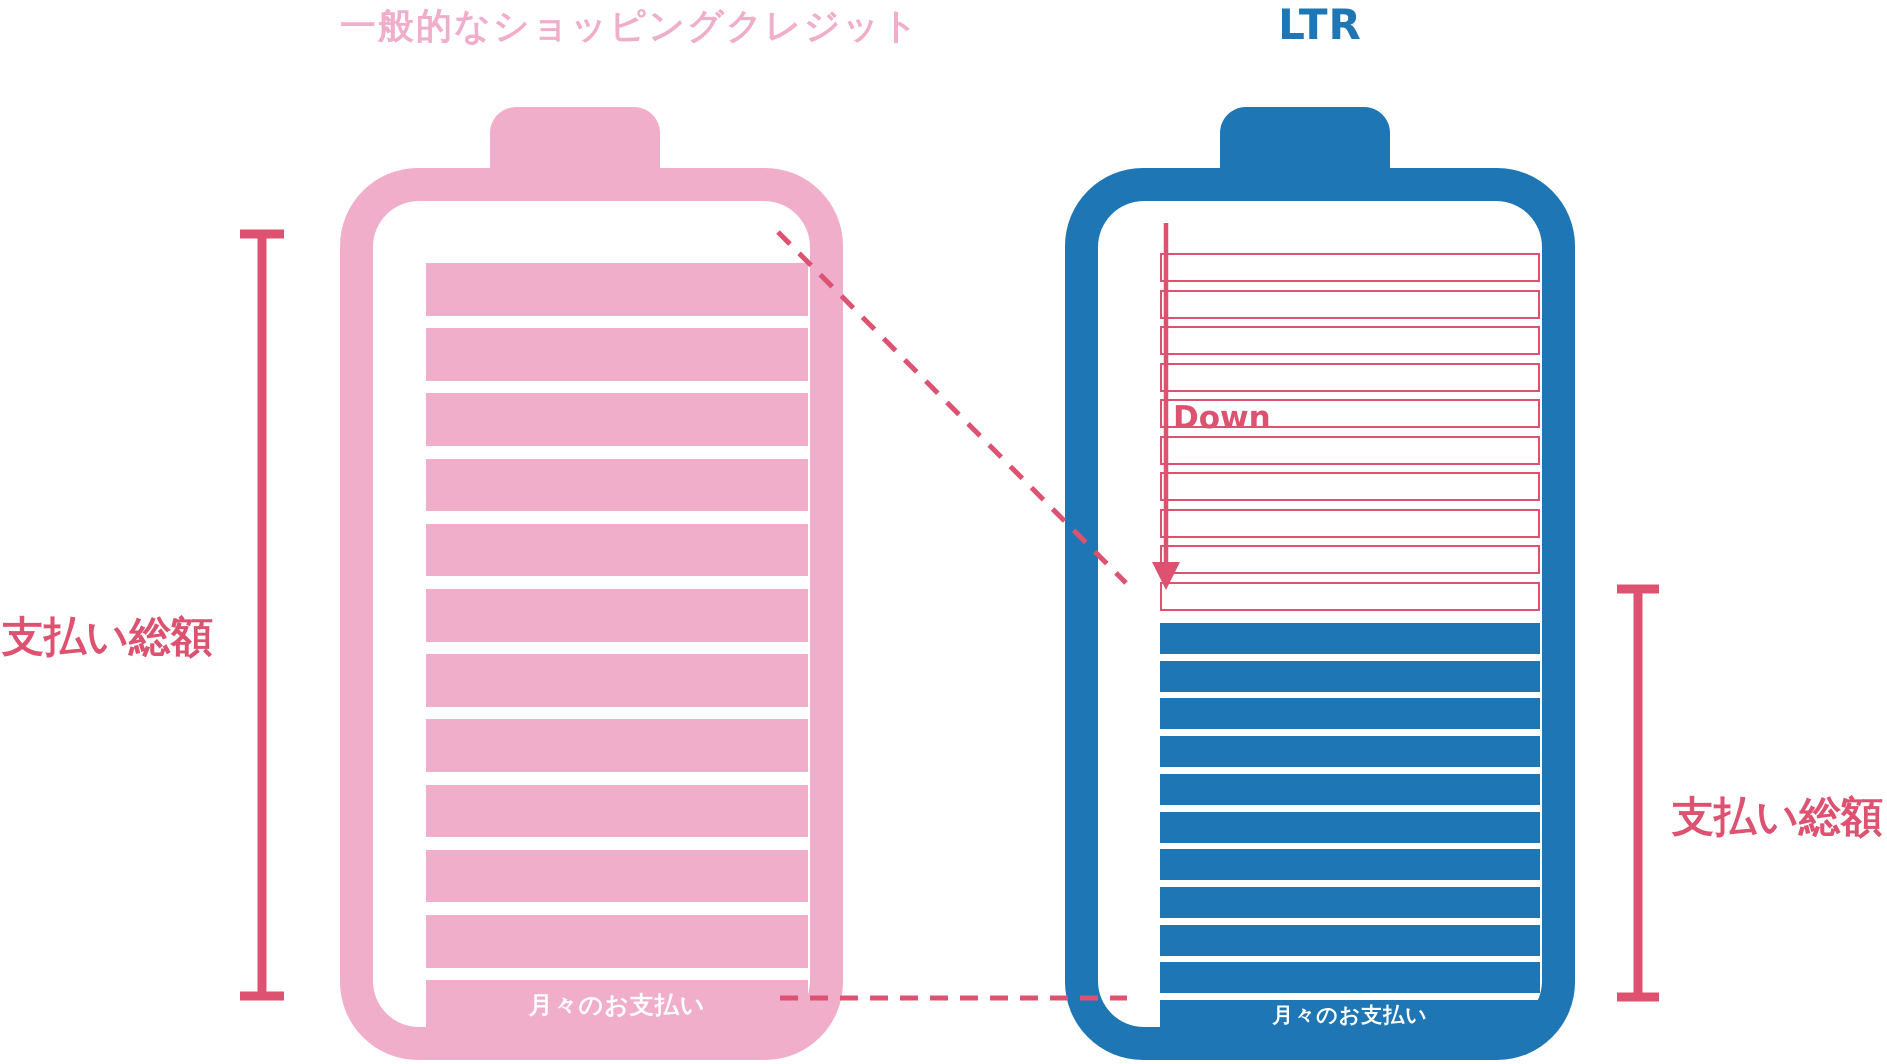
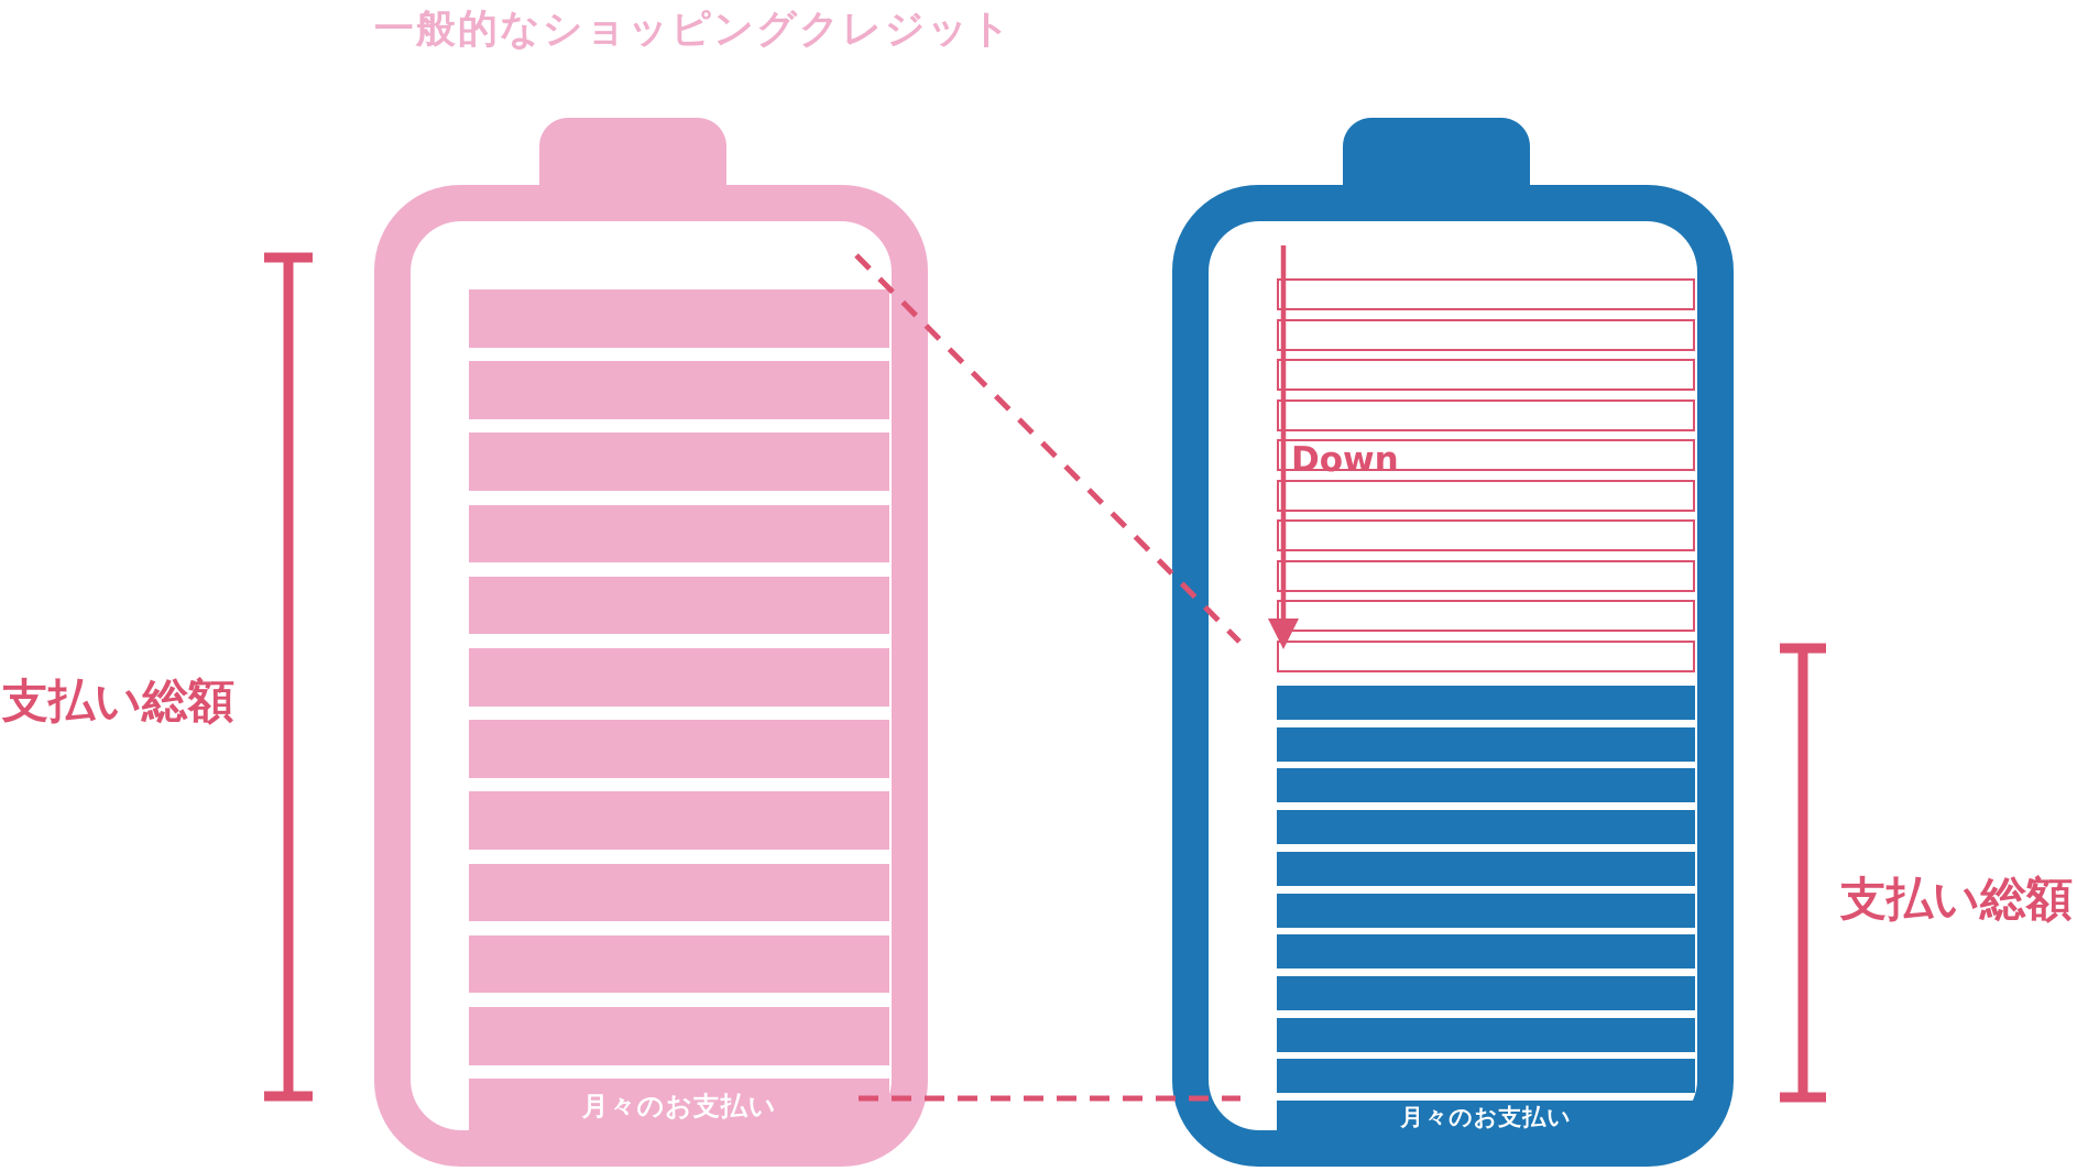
  一般的なショッピングクレジ
- LTR
  月々のお支払い
  月々のお支払い
  Down
  支払い総額
  支払い総額
